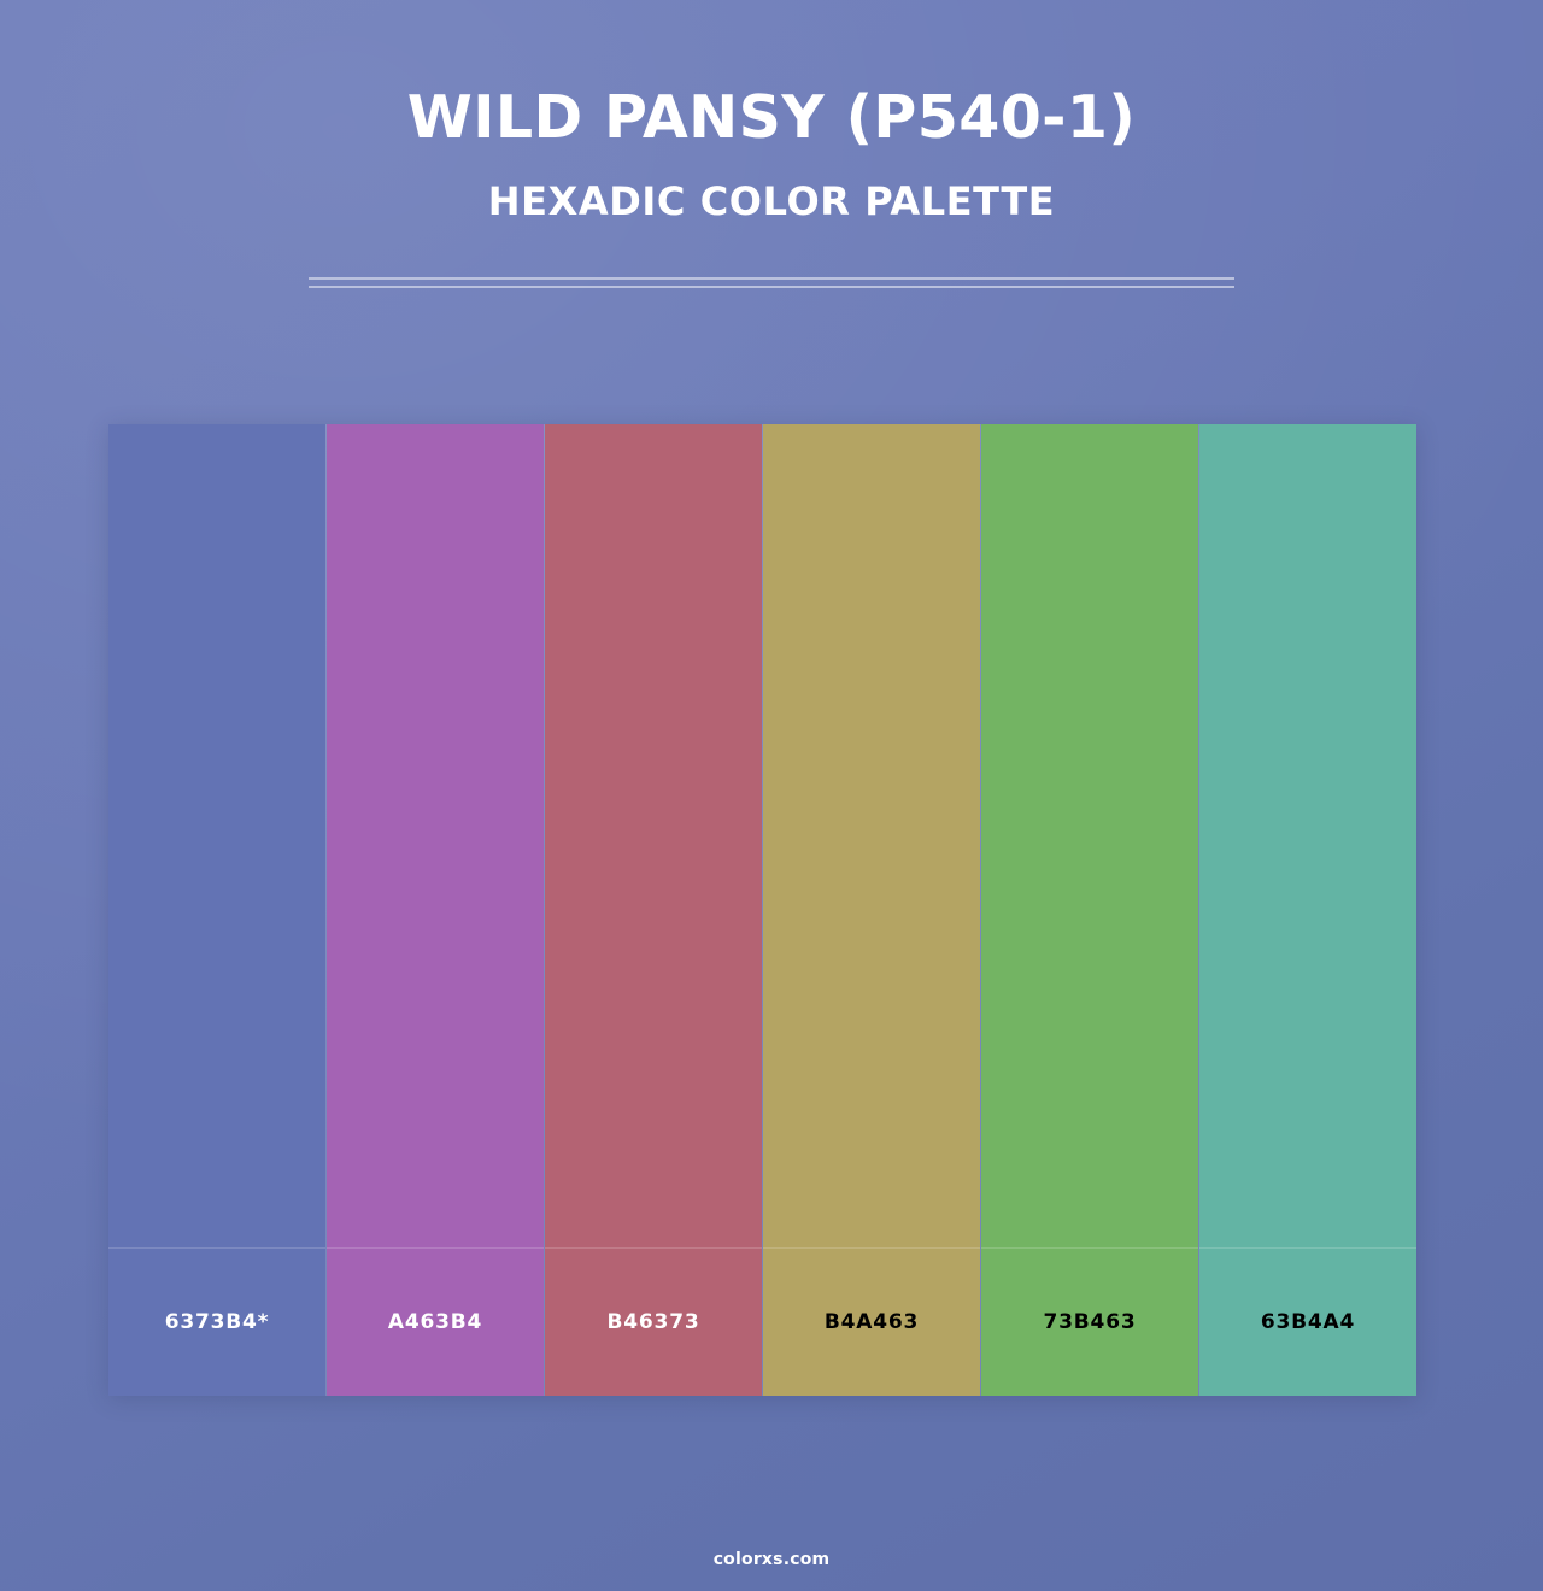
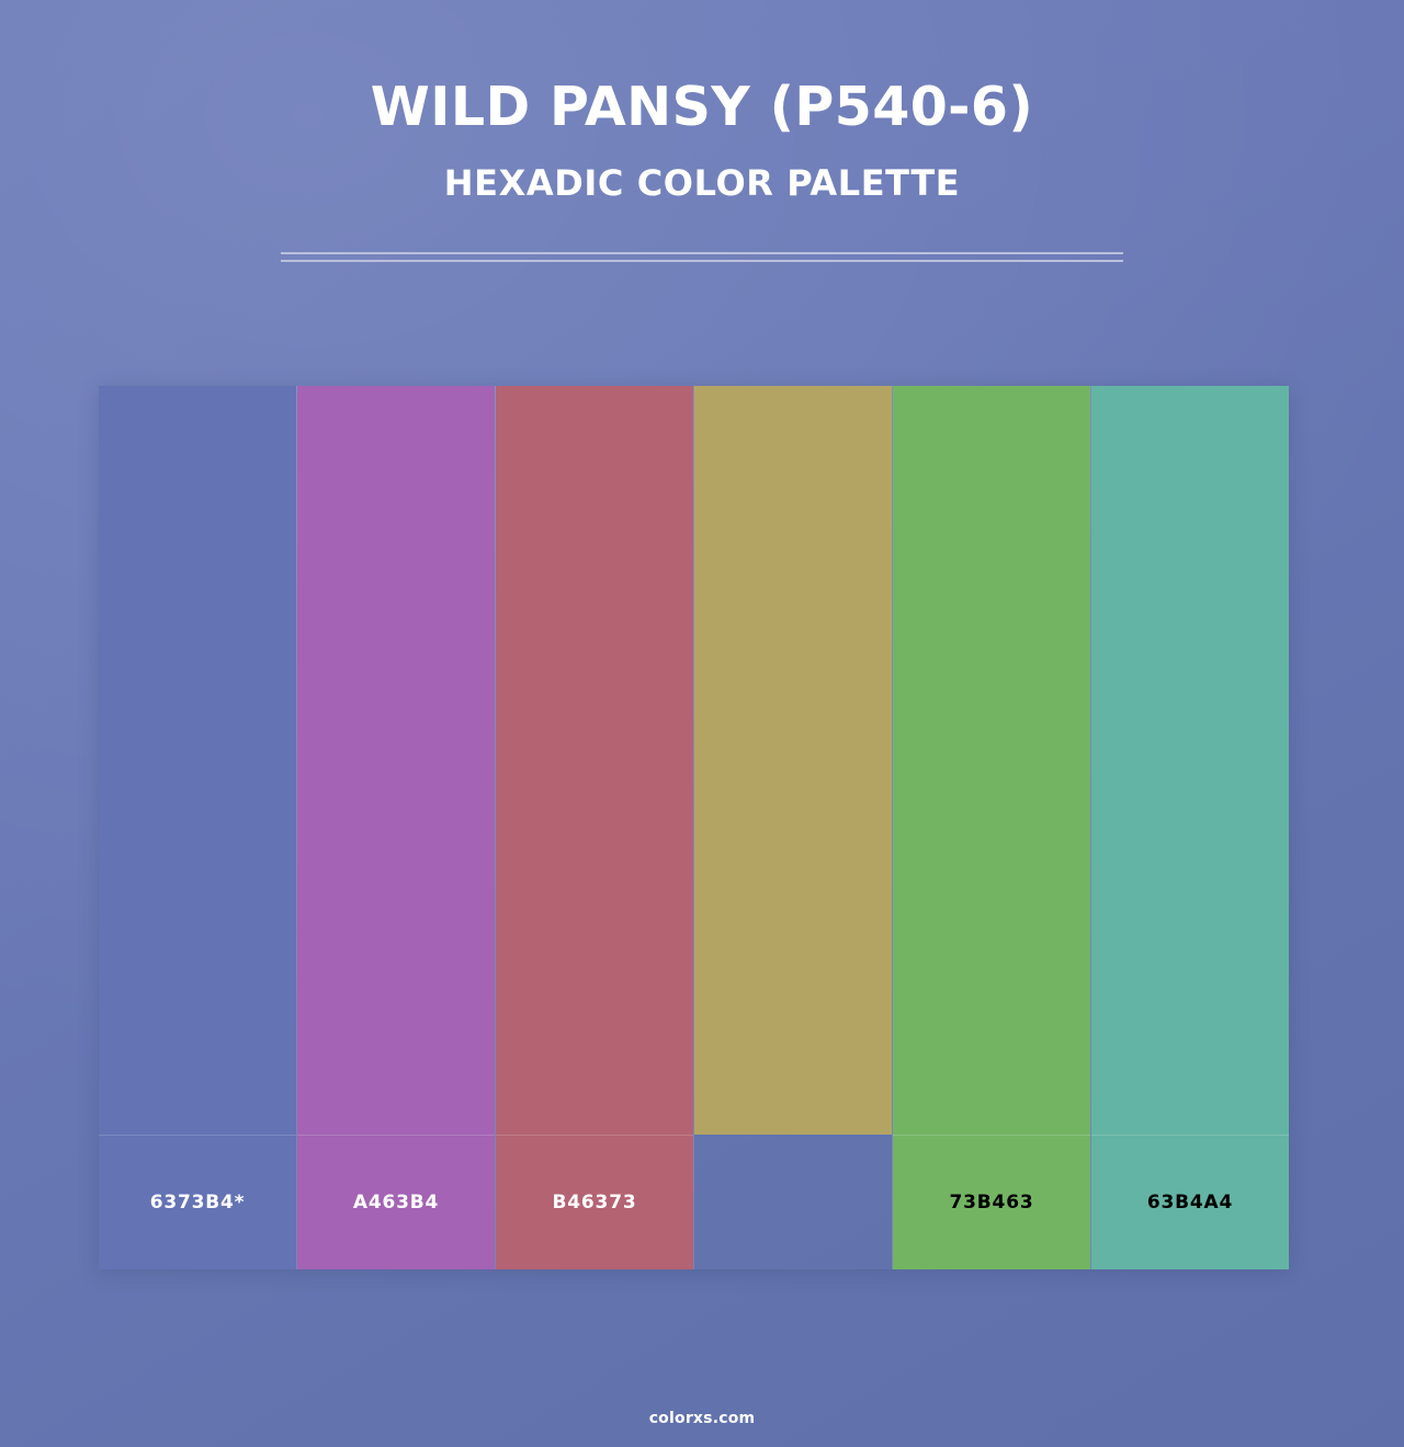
- WILD PANSY (P540-1)
+ WILD PANSY (P540-6)
  HEXADIC COLOR PALETTE
  6373B4*
  A463B4
  B46373
- B4A463
  73B463
  63B4A4
  colorxs.com
